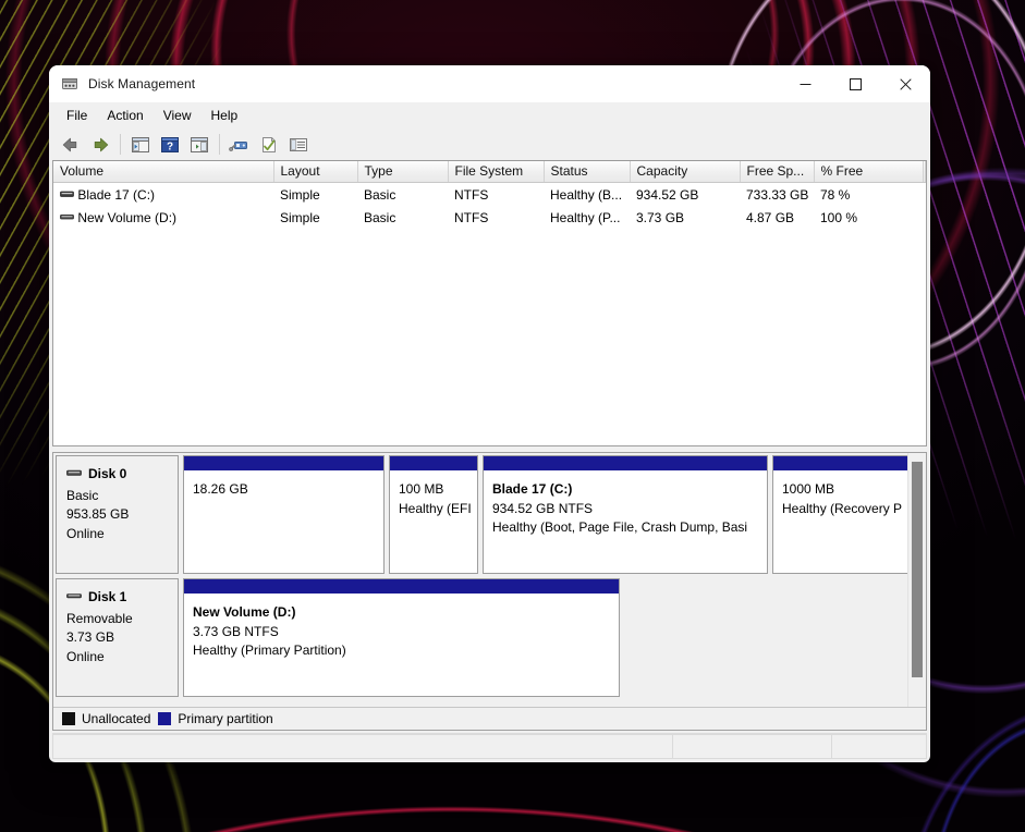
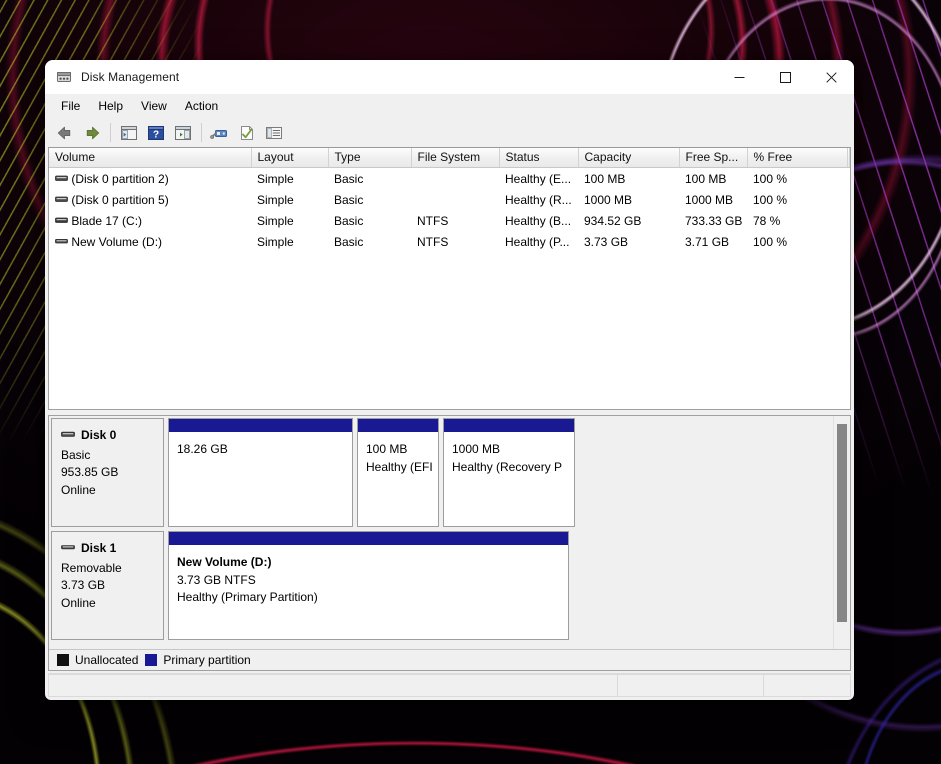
  Disk Management
  File
- Action
+ Help
  View
- Help
+ Action
  ?
  Volume	Layout	Type	File System	Status	Capacity	Free Sp...	% Free
+ (Disk 0 partition 2)	Simple	Basic		Healthy (E...	100 MB	100 MB	100 %
+ (Disk 0 partition 5)	Simple	Basic		Healthy (R...	1000 MB	1000 MB	100 %
  Blade 17 (C:)	Simple	Basic	NTFS	Healthy (B...	934.52 GB	733.33 GB	78 %
- New Volume (D:)	Simple	Basic	NTFS	Healthy (P...	3.73 GB	4.87 GB	100 %
+ New Volume (D:)	Simple	Basic	NTFS	Healthy (P...	3.73 GB	3.71 GB	100 %
  Disk 0
  Basic
  953.85 GB
  Online
  18.26 GB
  100 MB
  Healthy (EFI
- Blade 17 (C:)
- 934.52 GB NTFS
- Healthy (Boot, Page File, Crash Dump, Basi
  1000 MB
  Healthy (Recovery P
  Disk 1
  Removable
  3.73 GB
  Online
  New Volume (D:)
  3.73 GB NTFS
  Healthy (Primary Partition)
  Unallocated
  Primary partition
